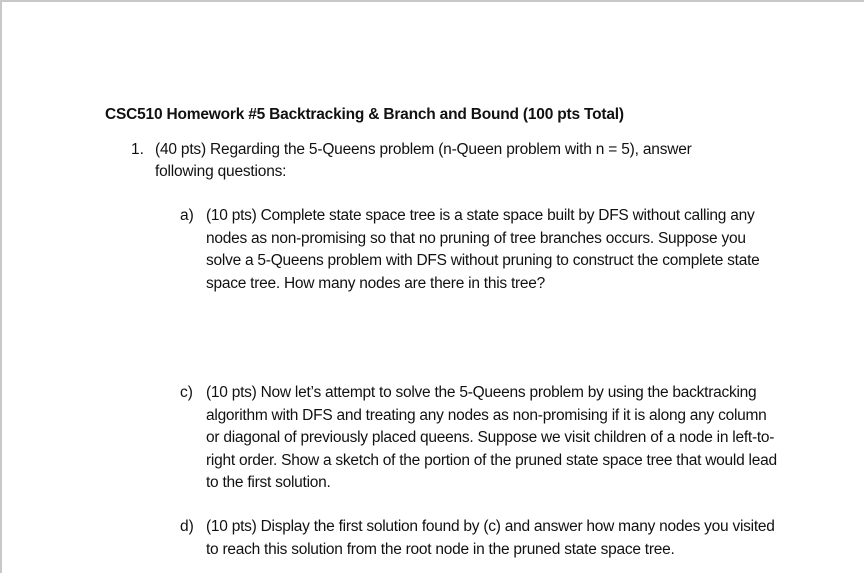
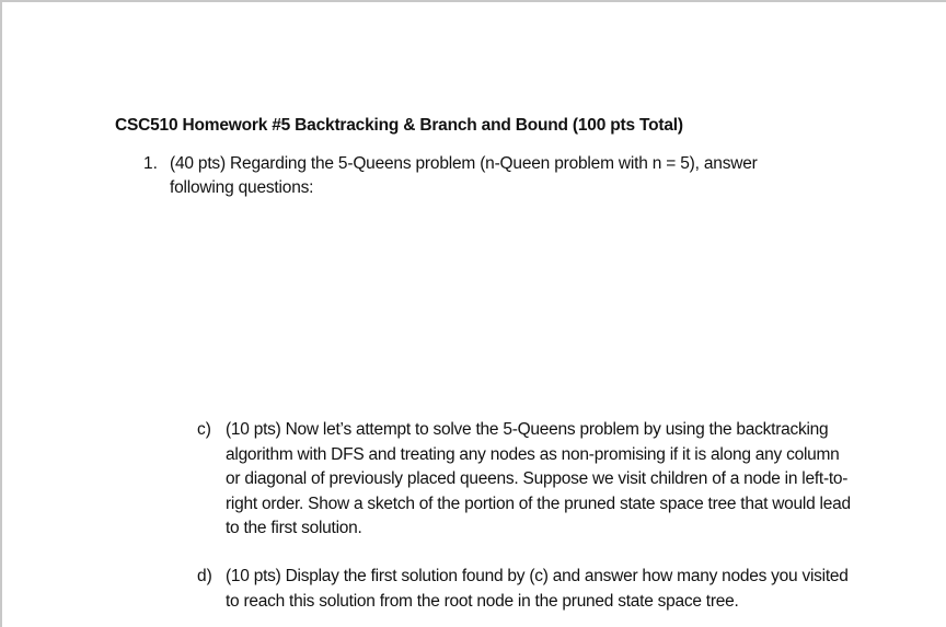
  CSC510 Homework #5 Backtracking & Branch and Bound (100 pts Total)
  1.
  (40 pts) Regarding the 5-Queens problem (n-Queen problem with n = 5), answer following questions:
- a)
- (10 pts) Complete state space tree is a state space built by DFS without calling any nodes as non-promising so that no pruning of tree branches occurs. Suppose you solve a 5-Queens problem with DFS without pruning to construct the complete state space tree. How many nodes are there in this tree?
  c)
  (10 pts) Now let’s attempt to solve the 5-Queens problem by using the backtracking algorithm with DFS and treating any nodes as non-promising if it is along any column or diagonal of previously placed queens. Suppose we visit children of a node in left-to-right order. Show a sketch of the portion of the pruned state space tree that would lead to the first solution.
  d)
  (10 pts) Display the first solution found by (c) and answer how many nodes you visited to reach this solution from the root node in the pruned state space tree.
